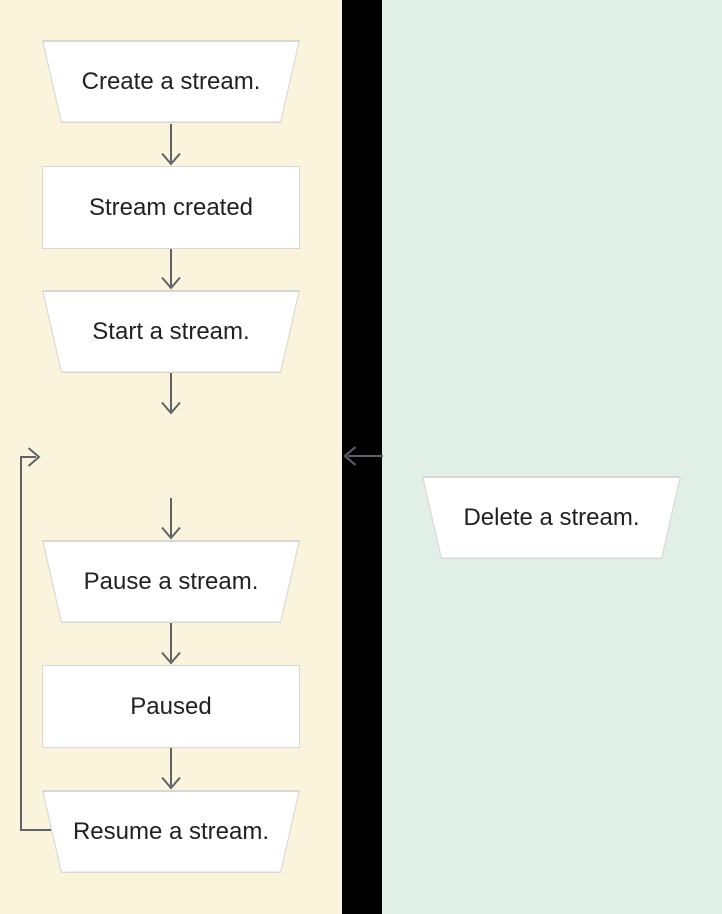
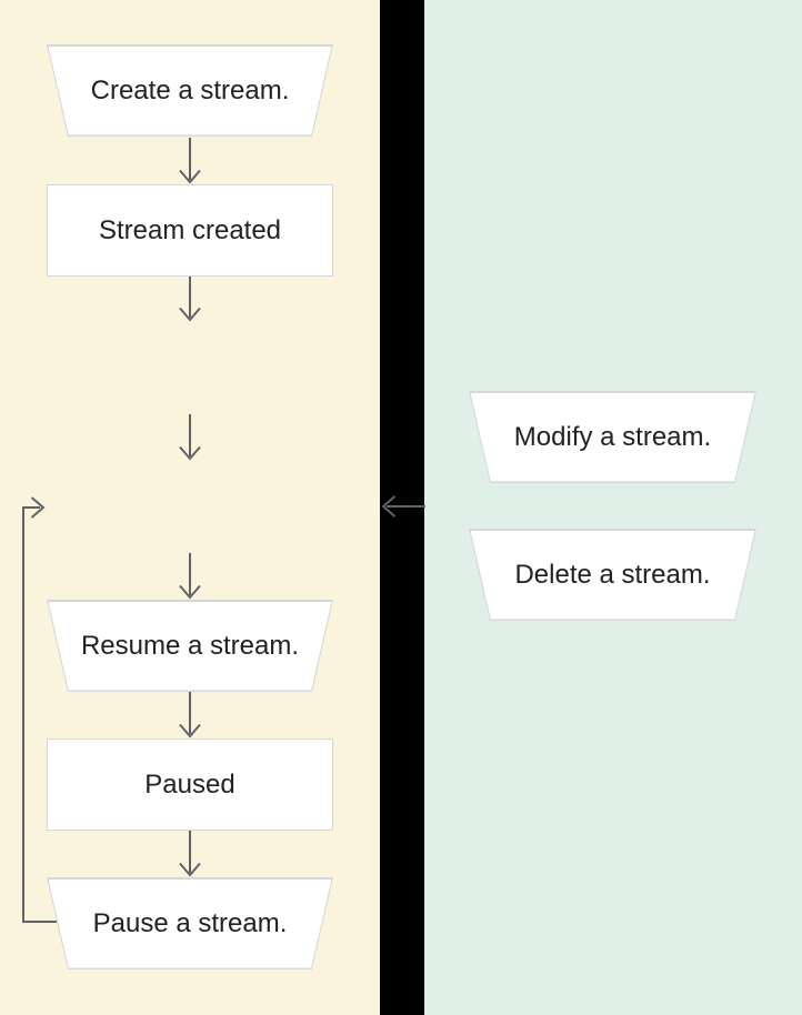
  Create a stream.
  Stream created
- Start a stream.
- Pause a stream.
+ Resume a stream.
  Paused
- Resume a stream.
+ Pause a stream.
+ Modify a stream.
  Delete a stream.
